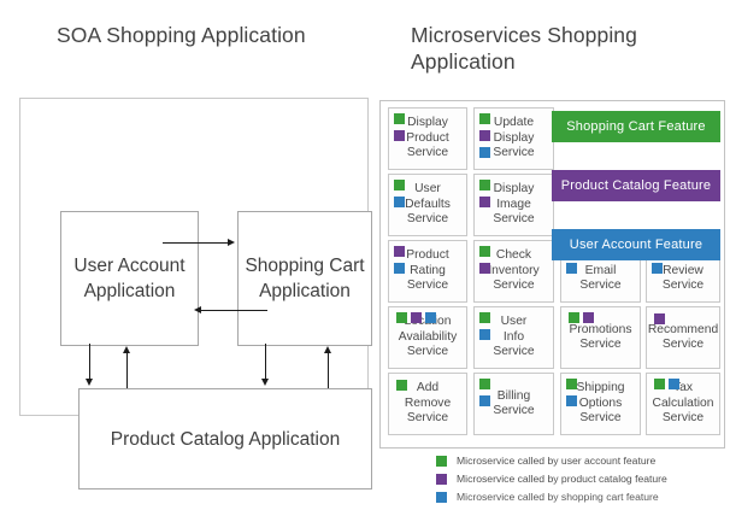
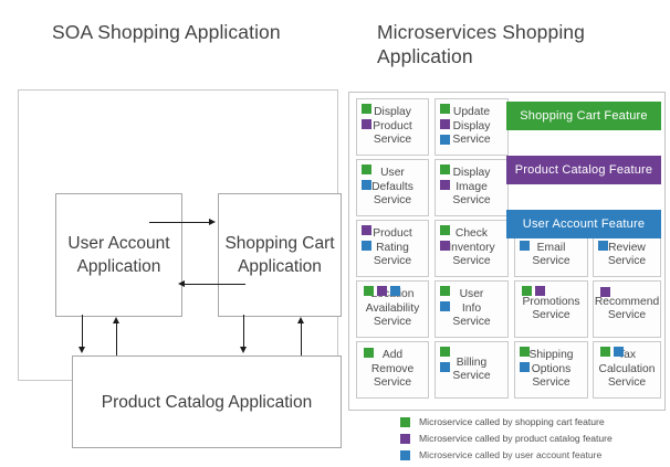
  SOA Shopping Application
  Microservices Shopping Application
  User Account Application
  Shopping Cart Application
  Product Catalog Application
  Display
  Product
  Service
  Update
  Display
  Service
  User
  Defaults
  Service
  Display
  Image
  Service
  Product
  Rating
  Service
  Check
  nventory
  Service
  Email
  Service
  Review
  Service
  Availability
  Service
  User
  Info
  Service
  Promotions
  Service
  Recommend
  Service
  Add
  Remove
  Service
  Billing
  Service
  Shipping
  Options
  Service
  Calculation
  Service
  Shopping Cart Feature
  Product Catalog Feature
  User Account Feature
- Microservice called by user account feature
+ Microservice called by shopping cart feature
  Microservice called by product catalog feature
- Microservice called by shopping cart feature
+ Microservice called by user account feature
